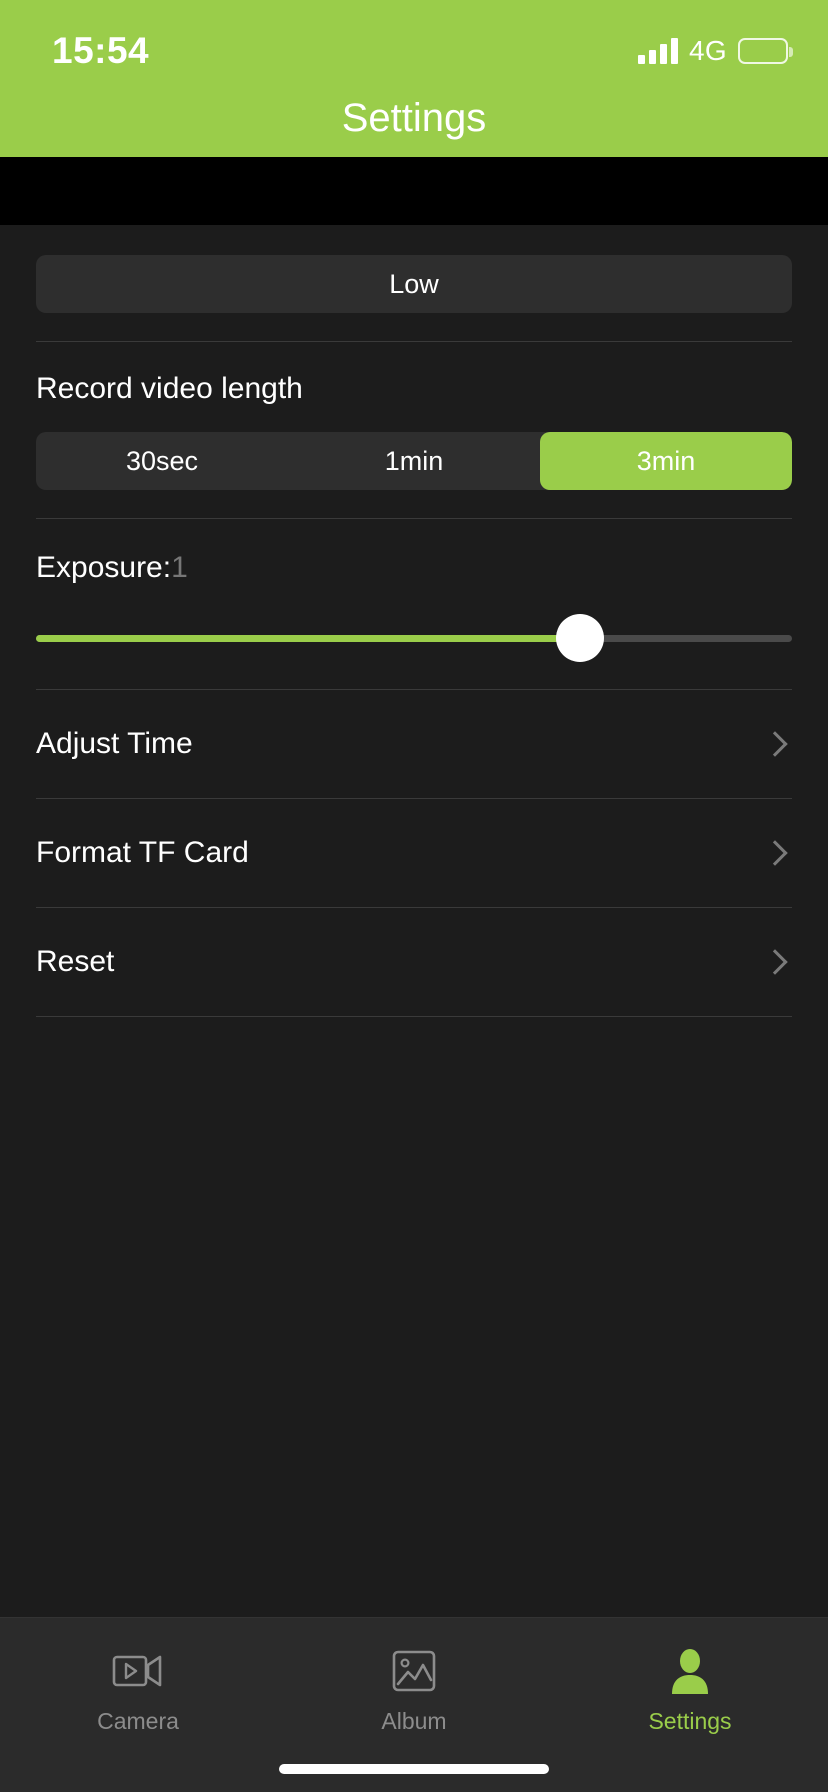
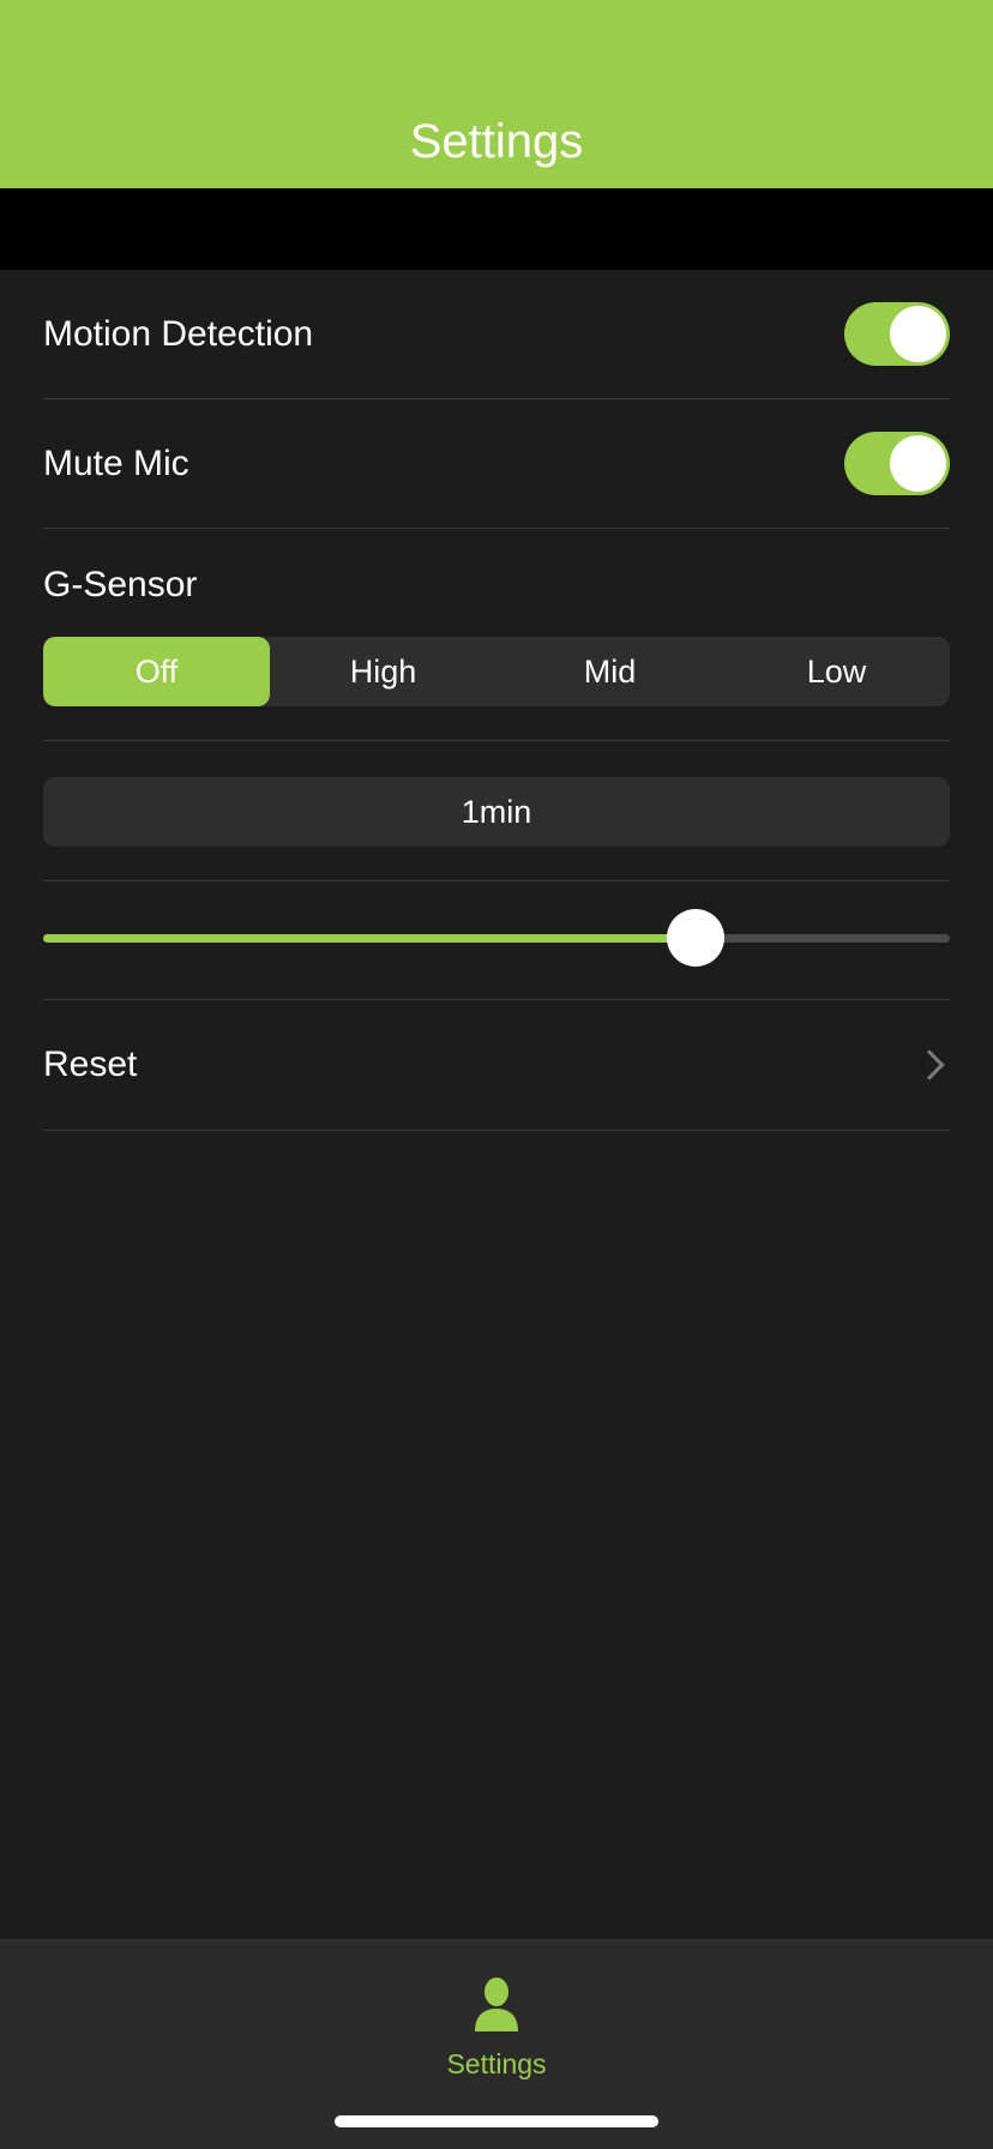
- 15:54
- 4G
  Settings
+ Motion Detection
+ Mute Mic
+ G-Sensor
+ Off
+ High
+ Mid
  Low
- Record video length
- 30sec
  1min
- 3min
- Exposure:1
- Adjust Time
- Format TF Card
  Reset
- Camera
- Album
  Settings
